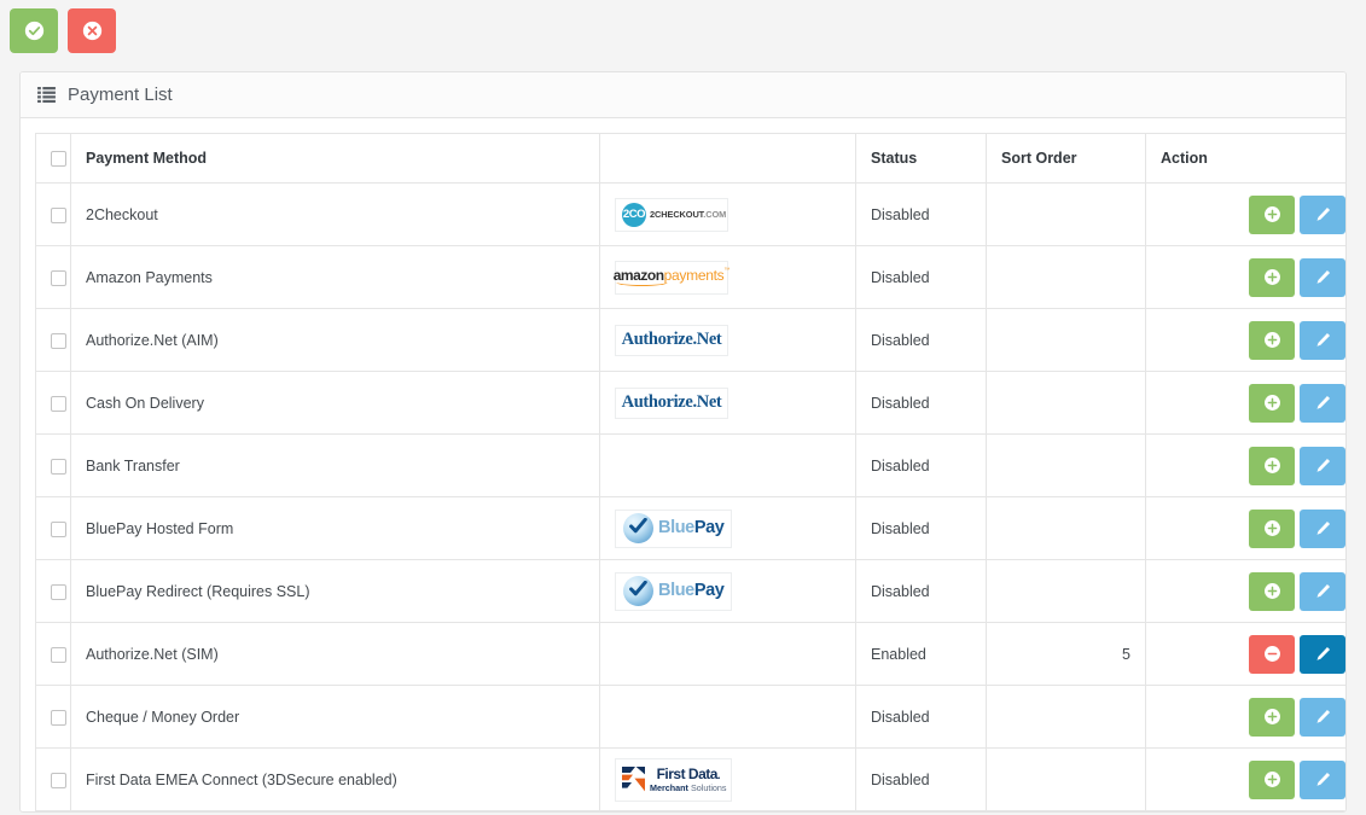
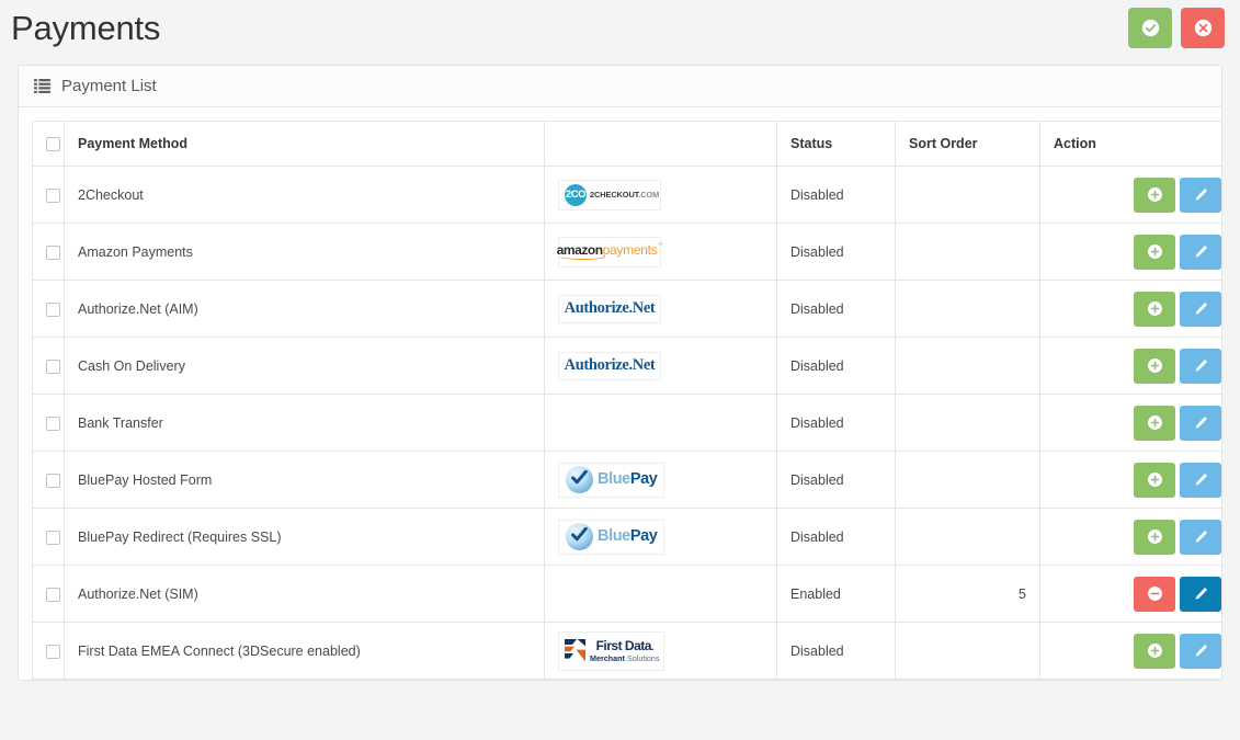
+ Payments
  Payment List
  	Payment Method		Status	Sort Order	Action
  	2Checkout	2CO 2CHECKOUT.COM	Disabled
  	Amazon Payments	amazonpayments	Disabled
  	Authorize.Net (AIM)	Authorize.Net	Disabled
  	Cash On Delivery	Authorize.Net	Disabled
  	Bank Transfer		Disabled
  	BluePay Hosted Form	BluePay	Disabled
  	BluePay Redirect (Requires SSL)	BluePay	Disabled
  	Authorize.Net (SIM)		Enabled	5
- 	Cheque / Money Order		Disabled
  	First Data EMEA Connect (3DSecure enabled)	First Data.Merchant Solutions	Disabled
